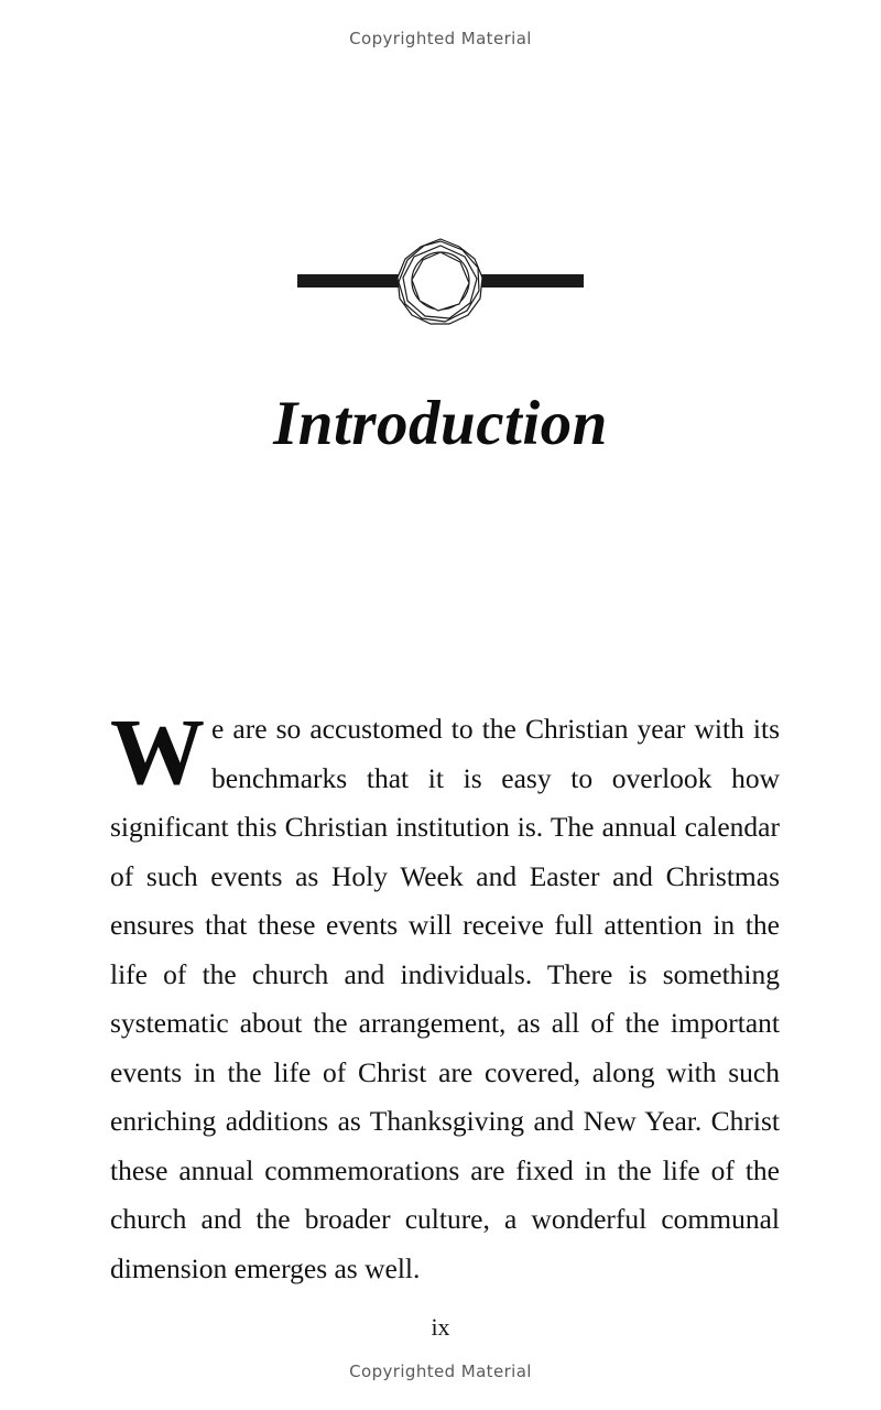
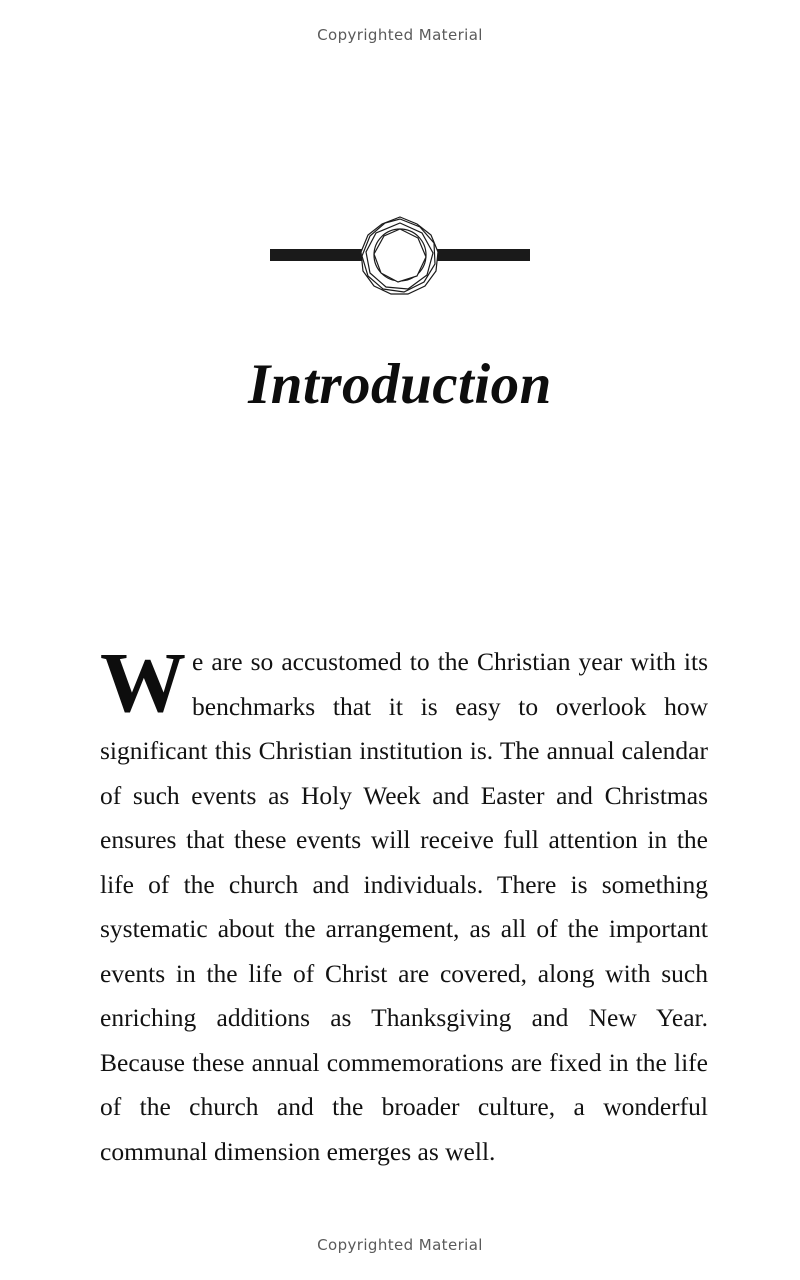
  Copyrighted Material
  Introduction
  W
- e are so accustomed to the Christian year with its benchmarks that it is easy to overlook how significant this Christian institution is. The annual calendar of such events as Holy Week and Easter and Christmas ensures that these events will receive full attention in the life of the church and individuals. There is something systematic about the arrangement, as all of the important events in the life of Christ are covered, along with such enriching additions as Thanksgiving and New Year. Christ these annual commemorations are fixed in the life of the church and the broader culture, a wonderful communal dimension emerges as well.
+ e are so accustomed to the Christian year with its benchmarks that it is easy to overlook how significant this Christian institution is. The annual calendar of such events as Holy Week and Easter and Christmas ensures that these events will receive full attention in the life of the church and individuals. There is something systematic about the arrangement, as all of the important events in the life of Christ are covered, along with such enriching additions as Thanksgiving and New Year. Because these annual commemorations are fixed in the life of the church and the broader culture, a wonderful communal dimension emerges as well.
- ix
  Copyrighted Material
